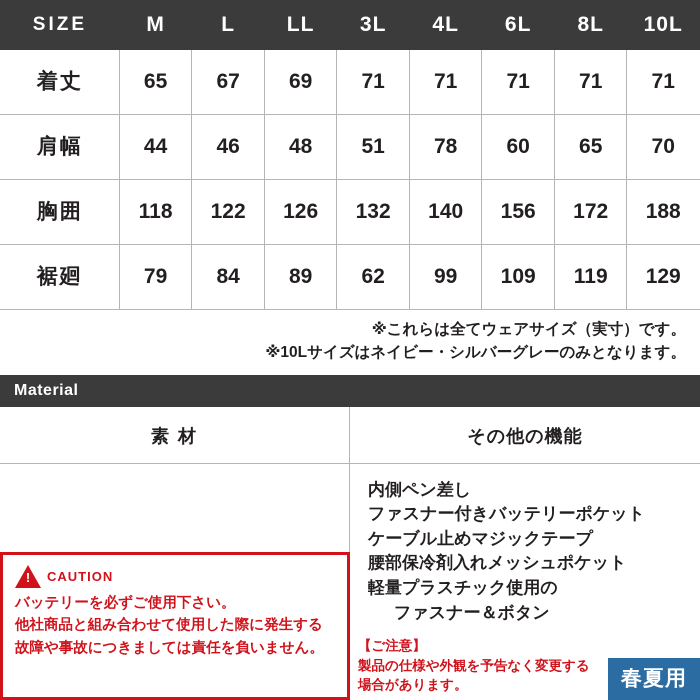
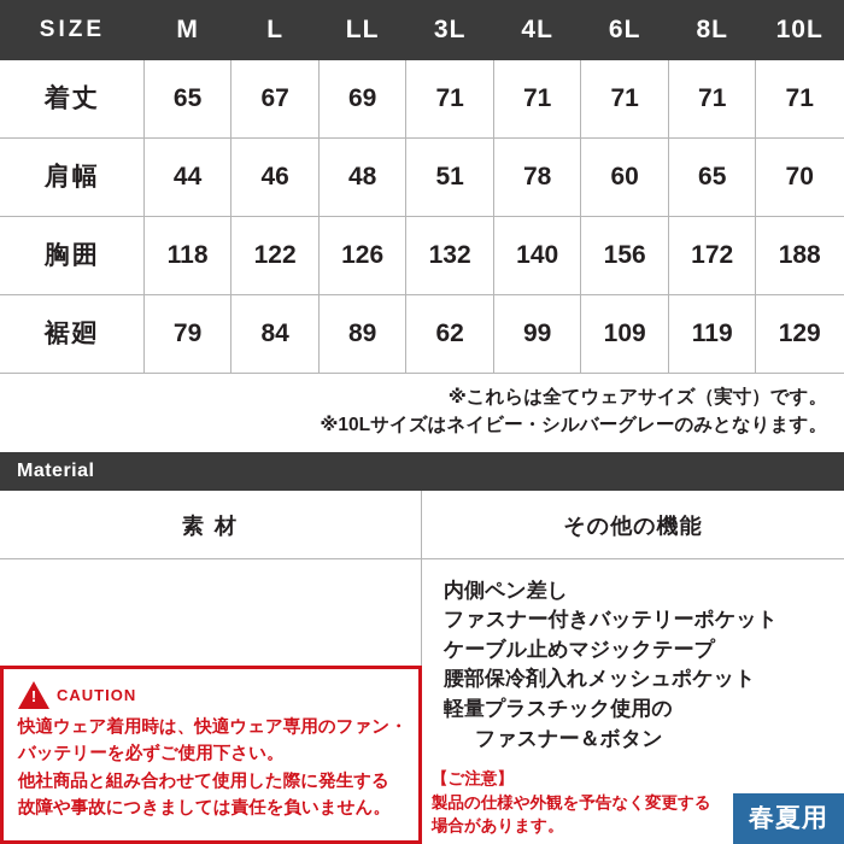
  SIZE	M	L	LL	3L	4L	6L	8L	10L
  着丈	65	67	69	71	71	71	71	71
  肩幅	44	46	48	51	78	60	65	70
  胸囲	118	122	126	132	140	156	172	188
  裾廻	79	84	89	62	99	109	119	129
  ※これらは全てウェアサイズ（実寸）です。
  ※10Lサイズはネイビー・シルバーグレーのみとなります。
  Material
  素 材
  その他の機能
  内側ペン差し
  ファスナー付きバッテリーポケット
  ケーブル止めマジックテープ
  腰部保冷剤入れメッシュポケット
  軽量プラスチック使用の
  ファスナー＆ボタン
  CAUTION
+ 快適ウェア着用時は、快適ウェア専用のファン・
  バッテリーを必ずご使用下さい。
  他社商品と組み合わせて使用した際に発生する
  故障や事故につきましては責任を負いません。
  【ご注意】
  製品の仕様や外観を予告なく変更する
  場合があります。
  春夏用
